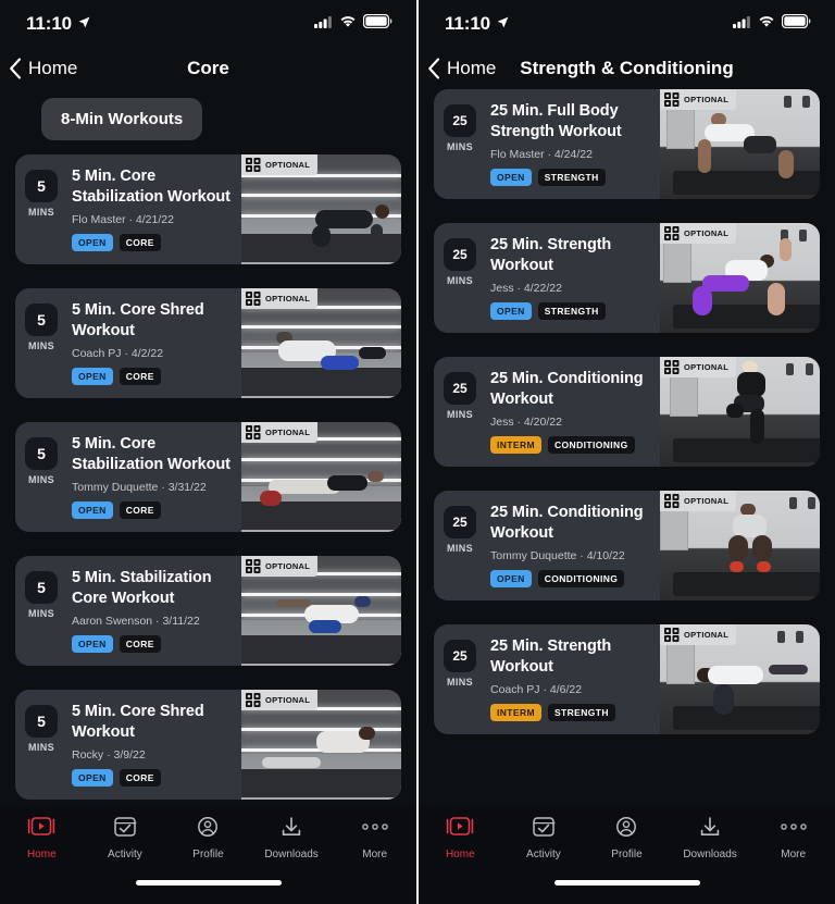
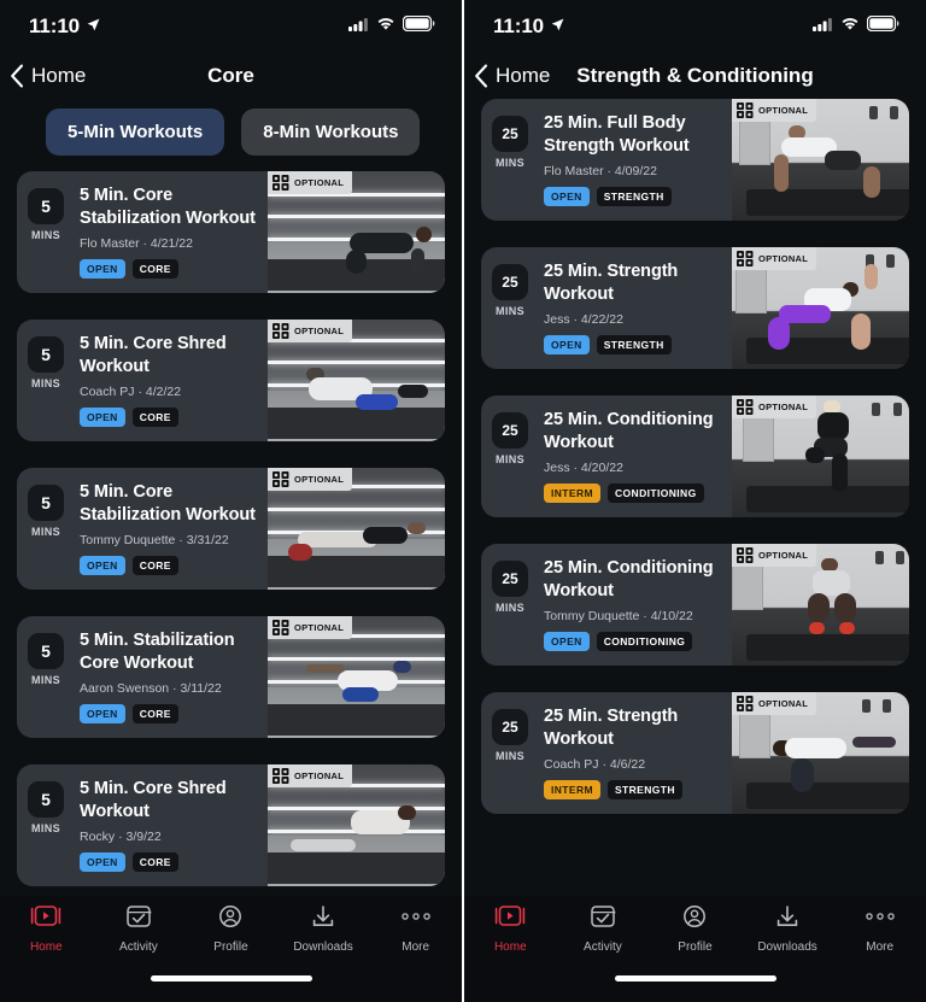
  11:10
  Home
  Core
+ 5-Min Workouts
  8-Min Workouts
  5
  MINS
  5 Min. Core Stabilization Workout
  Flo Master · 4/21/22
  OPEN
  CORE
  OPTIONAL
  5
  MINS
  5 Min. Core Shred Workout
  Coach PJ · 4/2/22
  OPEN
  CORE
  OPTIONAL
  5
  MINS
  5 Min. Core Stabilization Workout
  Tommy Duquette · 3/31/22
  OPEN
  CORE
  OPTIONAL
  5
  MINS
  5 Min. Stabilization Core Workout
  Aaron Swenson · 3/11/22
  OPEN
  CORE
  OPTIONAL
  5
  MINS
  5 Min. Core Shred Workout
  Rocky · 3/9/22
  OPEN
  CORE
  OPTIONAL
  Home
  Activity
  Profile
  Downloads
  More
  11:10
  Home
  Strength & Conditioning
  25
  MINS
  25 Min. Full Body Strength Workout
- Flo Master · 4/24/22
+ Flo Master · 4/09/22
  OPEN
  STRENGTH
  OPTIONAL
  25
  MINS
  25 Min. Strength Workout
  Jess · 4/22/22
  OPEN
  STRENGTH
  OPTIONAL
  25
  MINS
  25 Min. Conditioning Workout
  Jess · 4/20/22
  INTERM
  CONDITIONING
  OPTIONAL
  25
  MINS
  25 Min. Conditioning Workout
  Tommy Duquette · 4/10/22
  OPEN
  CONDITIONING
  OPTIONAL
  25
  MINS
  25 Min. Strength Workout
  Coach PJ · 4/6/22
  INTERM
  STRENGTH
  OPTIONAL
  Home
  Activity
  Profile
  Downloads
  More
